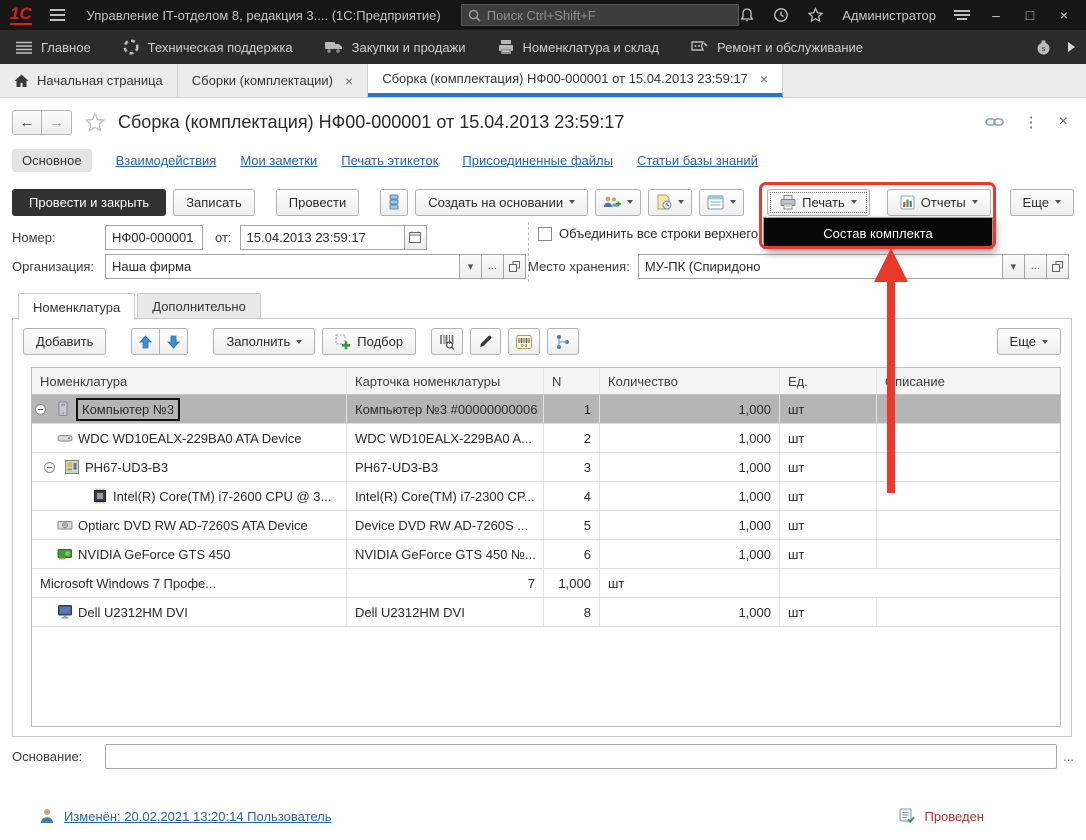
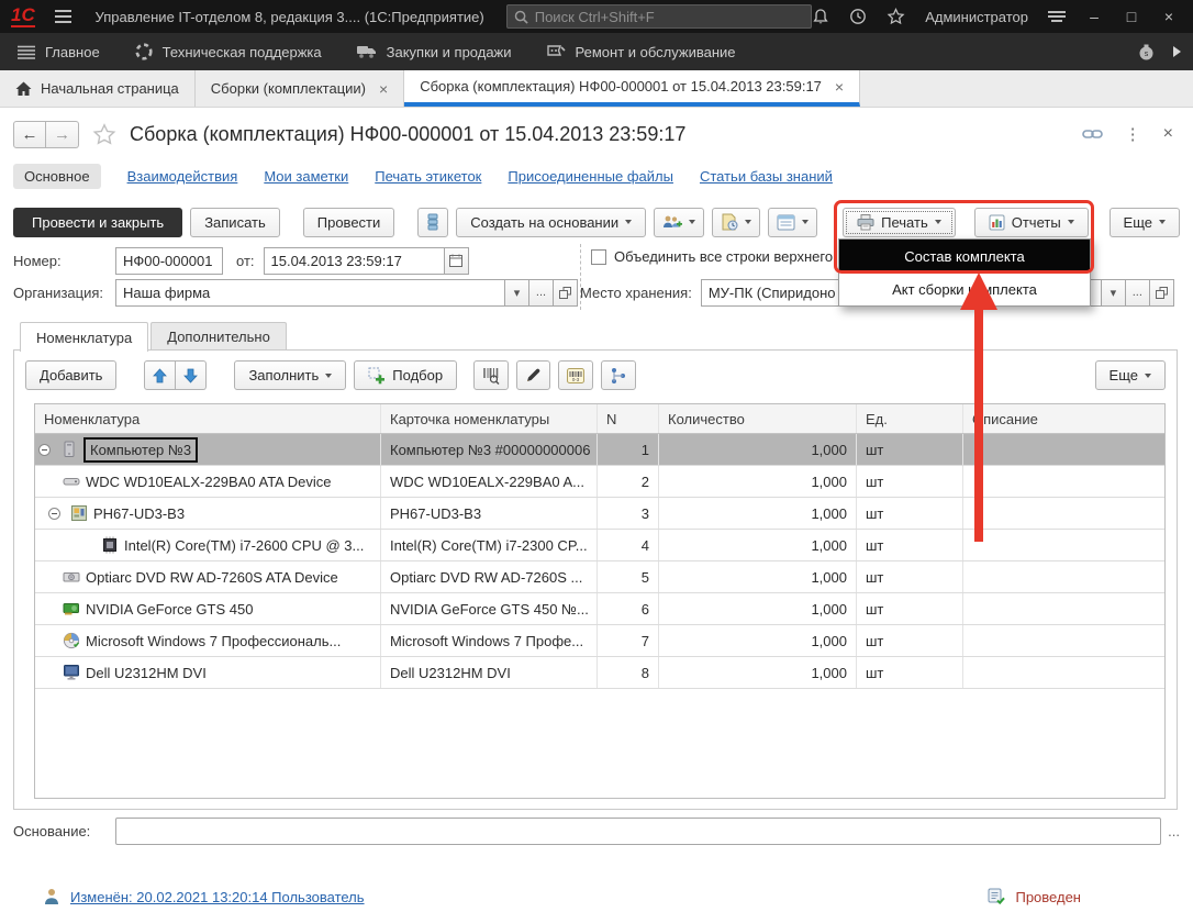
  1С
  Управление IT-отделом 8, редакция 3.... (1С:Предприятие)
  Поиск Ctrl+Shift+F
  Администратор
  –
  □
  ×
  Главное
  Техническая поддержка
  Закупки и продажи
- Номенклатура и склад
  Ремонт и обслуживание
  Начальная страница
  Сборки (комплектации)
  ×
  Сборка (комплектация) НФ00-000001 от 15.04.2013 23:59:17
  ×
  ←
  →
  Сборка (комплектация) НФ00-000001 от 15.04.2013 23:59:17
  ⋮
  ×
  Основное
  Взаимодействия
  Мои заметки
  Печать этикеток
  Присоединенные файлы
  Статьи базы знаний
  Провести и закрыть
  Записать
  Провести
  Создать на основании
  Печать
  Отчеты
  Еще
  Номер:
  НФ00-000001
  от:
  15.04.2013 23:59:17
  Организация:
  Наша фирма
  ▾
  ...
  Объединить все строки верхнего
  Место хранения:
  МУ-ПК (Спиридоно
  ▾
  ...
  Номенклатура
  Дополнительно
  Добавить
  Заполнить
  Подбор
  Еще
  Номенклатура
  Карточка номенклатуры
  N
  Количество
  Ед.
  писание
  Компьютер №3
  Компьютер №3 #00000000006
  1
  1,000
  шт
  WDC WD10EALX-229BA0 ATA Device
  WDC WD10EALX-229BA0 A...
  2
  1,000
  шт
  PH67-UD3-B3
  PH67-UD3-B3
  3
  1,000
  шт
  Intel(R) Core(TM) i7-2600 CPU @ 3...
  Intel(R) Core(TM) i7-2300 CP...
  4
  1,000
  шт
  Optiarc DVD RW AD-7260S ATA Device
- Device DVD RW AD-7260S ...
+ Optiarc DVD RW AD-7260S ...
  5
  1,000
  шт
  NVIDIA GeForce GTS 450
  NVIDIA GeForce GTS 450 №...
  6
  1,000
  шт
+ Microsoft Windows 7 Профессиональ...
  Microsoft Windows 7 Профе...
  7
  1,000
  шт
  Dell U2312HM DVI
  Dell U2312HM DVI
  8
  1,000
  шт
  Основание:
  ...
  Изменён: 20.02.2021 13:20:14 Пользователь
  Проведен
  Состав комплекта
+ Акт сборки комплекта
